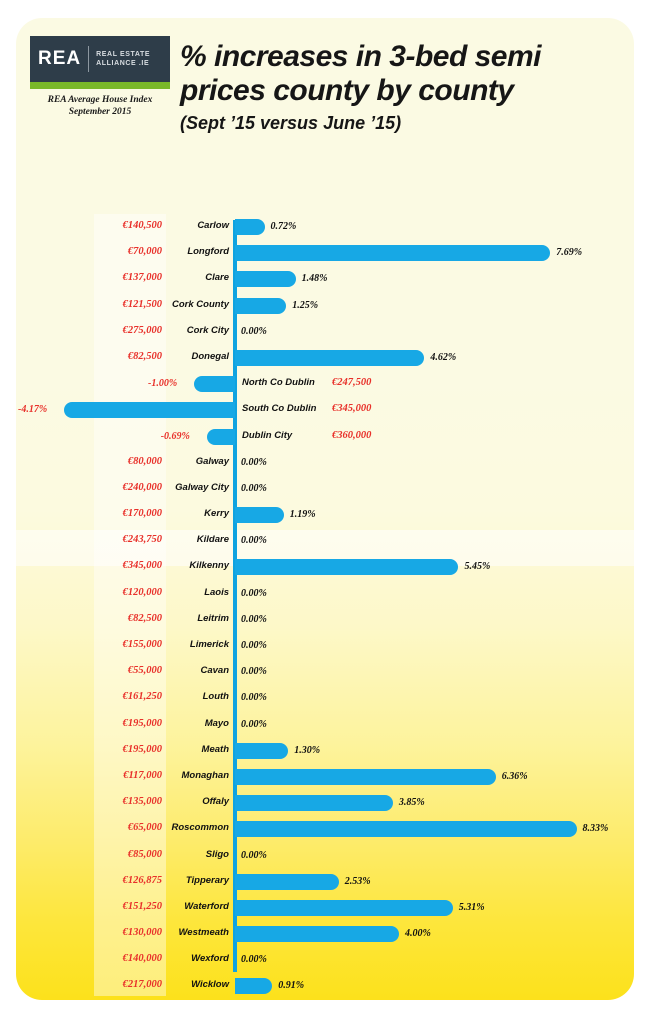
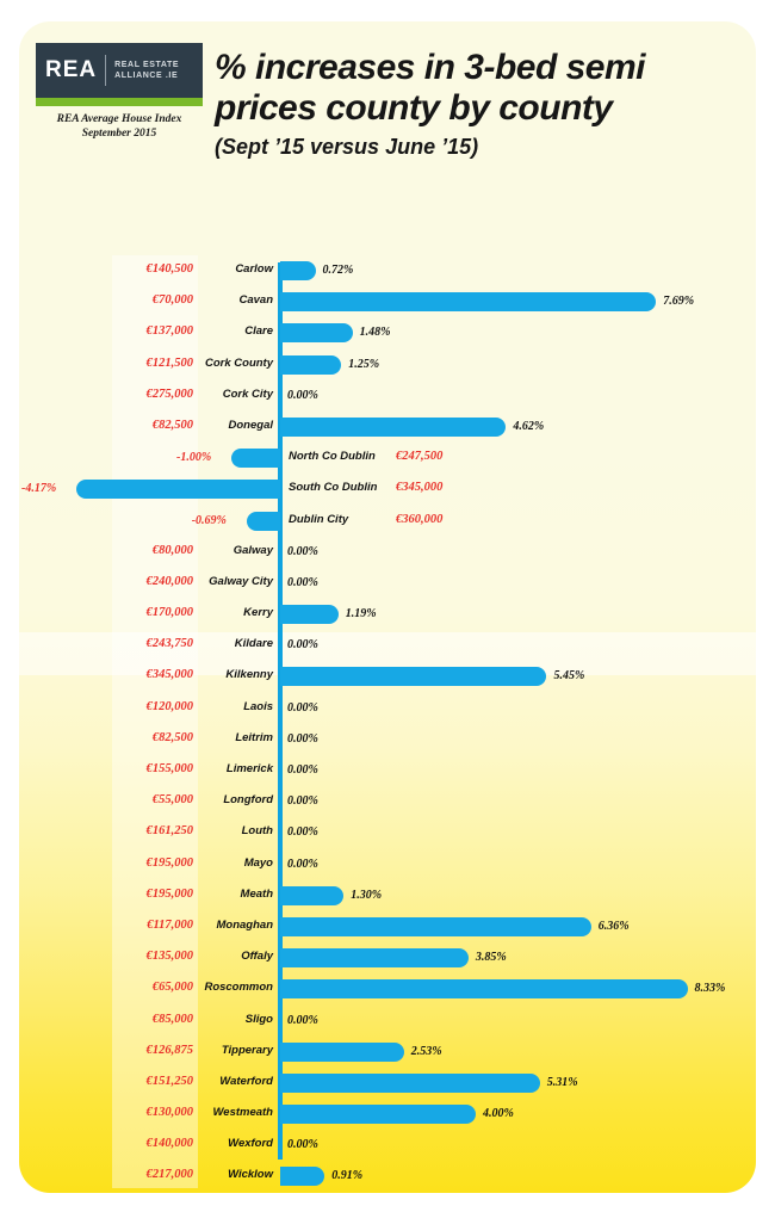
  REA
  REA Average House Index
  September 2015
  % increases in 3-bed semi
  prices county by county
  (Sept ’15 versus June ’15)
  €140,500
  Carlow
  0.72%
  €70,000
- Longford
+ Cavan
  7.69%
  €137,000
  Clare
  1.48%
  €121,500
  Cork County
  1.25%
  €275,000
  Cork City
  0.00%
  €82,500
  Donegal
  4.62%
  €247,500
  North Co Dublin
  -1.00%
  €345,000
  South Co Dublin
  -4.17%
  €360,000
  Dublin City
  -0.69%
  €80,000
  Galway
  0.00%
  €240,000
  Galway City
  0.00%
  €170,000
  Kerry
  1.19%
  €243,750
  Kildare
  0.00%
  €345,000
  Kilkenny
  5.45%
  €120,000
  Laois
  0.00%
  €82,500
  Leitrim
  0.00%
  €155,000
  Limerick
  0.00%
  €55,000
- Cavan
+ Longford
  0.00%
  €161,250
  Louth
  0.00%
  €195,000
  Mayo
  0.00%
  €195,000
  Meath
  1.30%
  €117,000
  Monaghan
  6.36%
  €135,000
  Offaly
  3.85%
  €65,000
  Roscommon
  8.33%
  €85,000
  Sligo
  0.00%
  €126,875
  Tipperary
  2.53%
  €151,250
  Waterford
  5.31%
  €130,000
  Westmeath
  4.00%
  €140,000
  Wexford
  0.00%
  €217,000
  Wicklow
  0.91%
